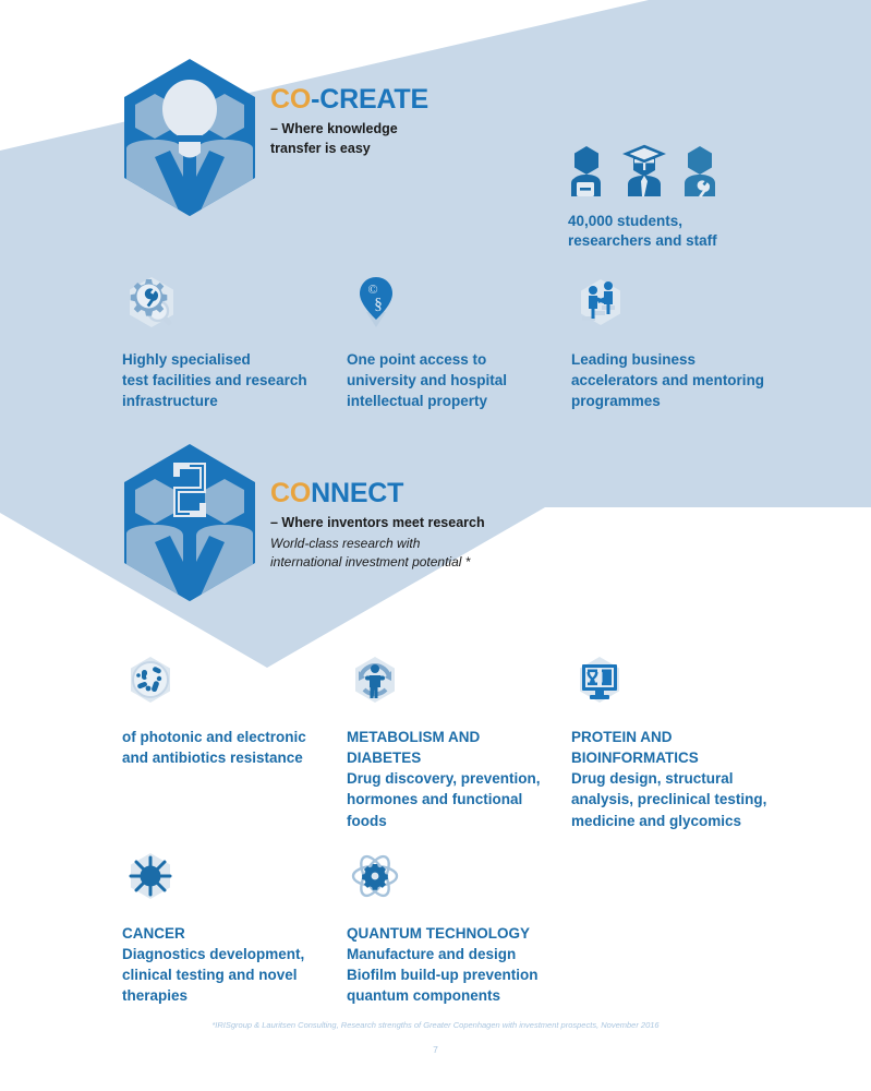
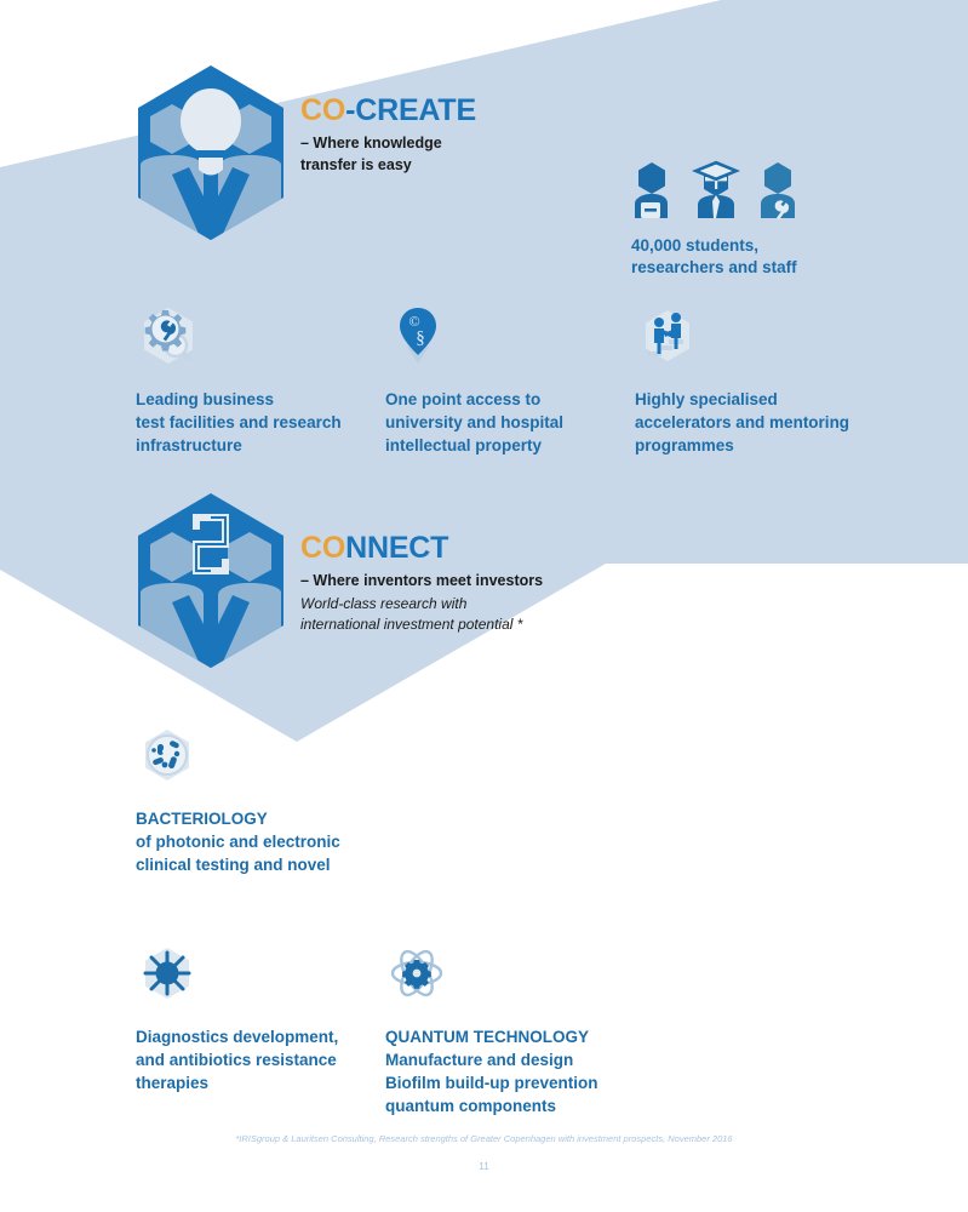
  CO-CREATE
  – Where knowledge
  transfer is easy
  40,000 students,
  researchers and staff
- Highly specialised
+ Leading business
  test facilities and research
  infrastructure
  ©
  §
  One point access to
  university and hospital
  intellectual property
- Leading business
+ Highly specialised
  accelerators and mentoring
  programmes
  CONNECT
- – Where inventors meet research
+ – Where inventors meet investors
  World-class research with
  international investment potential *
+ BACTERIOLOGY
  of photonic and electronic
- and antibiotics resistance
+ clinical testing and novel
- METABOLISM AND
- DIABETES
- Drug discovery, prevention,
- hormones and functional
- foods
- PROTEIN AND
- BIOINFORMATICS
- Drug design, structural
- analysis, preclinical testing,
- medicine and glycomics
- CANCER
  Diagnostics development,
- clinical testing and novel
+ and antibiotics resistance
  therapies
  QUANTUM TECHNOLOGY
  Manufacture and design
  Biofilm build-up prevention
  quantum components
  *IRISgroup & Lauritsen Consulting, Research strengths of Greater Copenhagen with investment prospects, November 2016
- 7
+ 11
